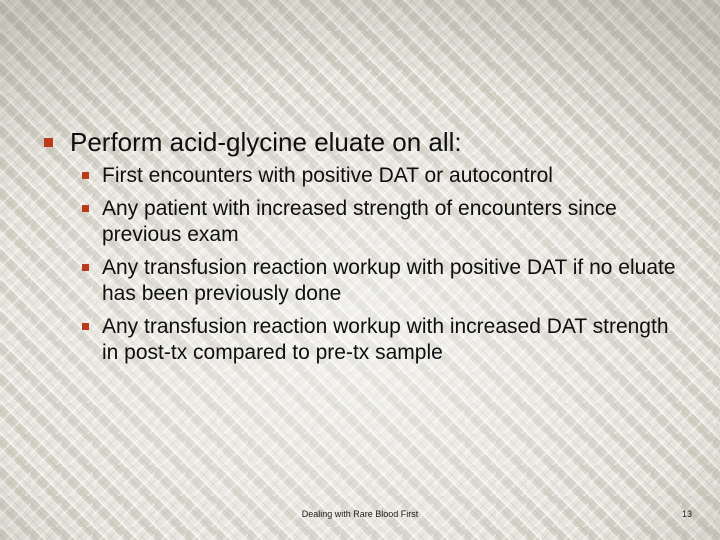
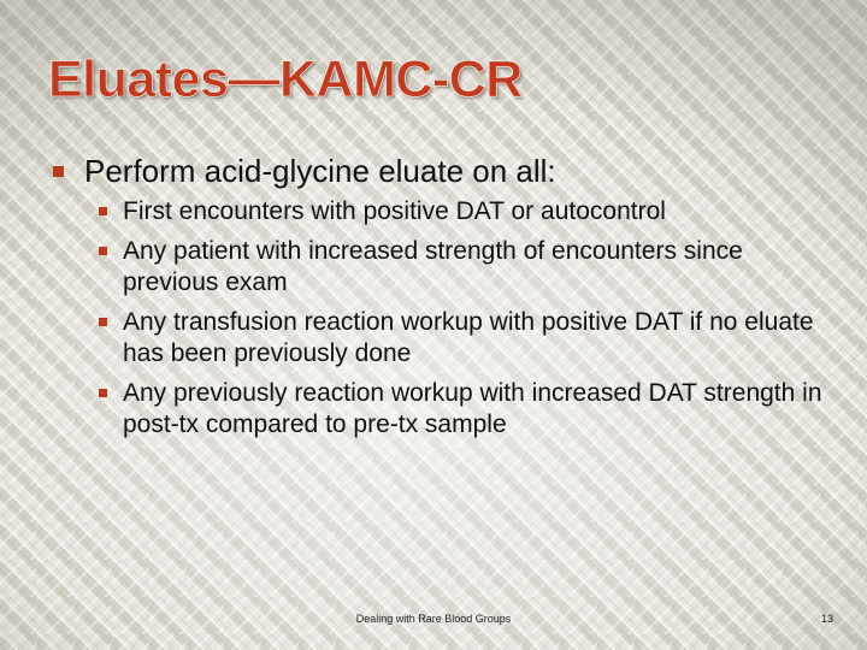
+ Eluates—KAMC-CR
  Perform acid-glycine eluate on all:
  First encounters with positive DAT or autocontrol
  Any patient with increased strength of encounters since previous exam
  Any transfusion reaction workup with positive DAT if no eluate has been previously done
- Any transfusion reaction workup with increased DAT strength in post-tx compared to pre-tx sample
+ Any previously reaction workup with increased DAT strength in post-tx compared to pre-tx sample
- Dealing with Rare Blood First
+ Dealing with Rare Blood Groups
  13
